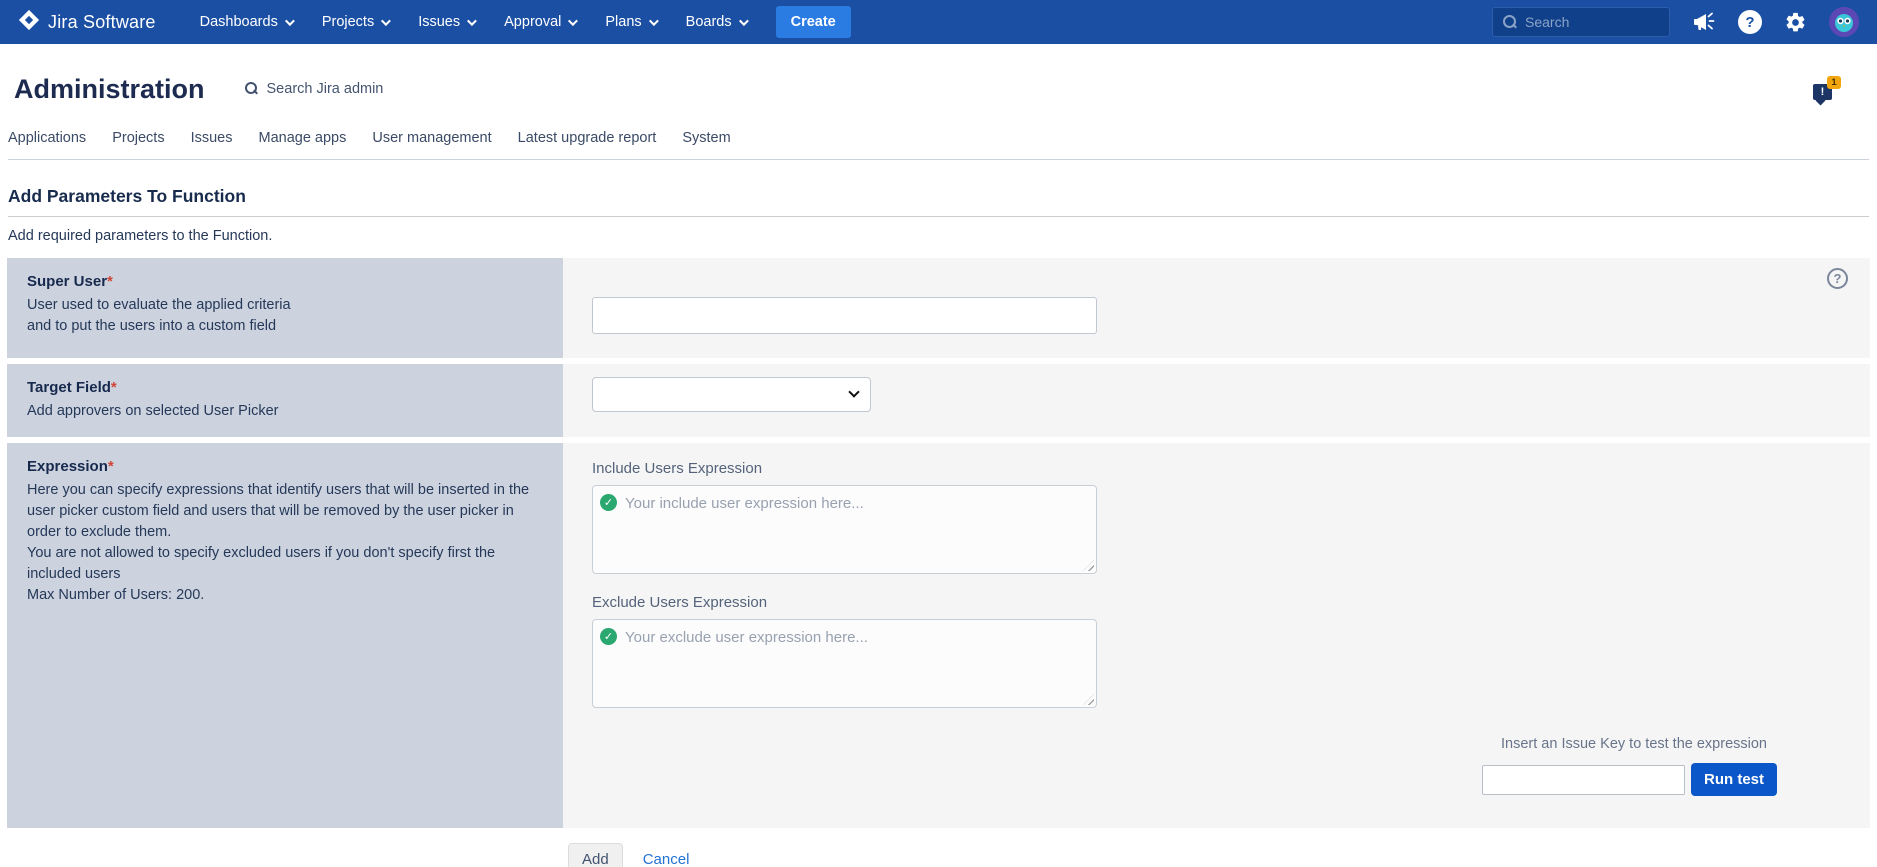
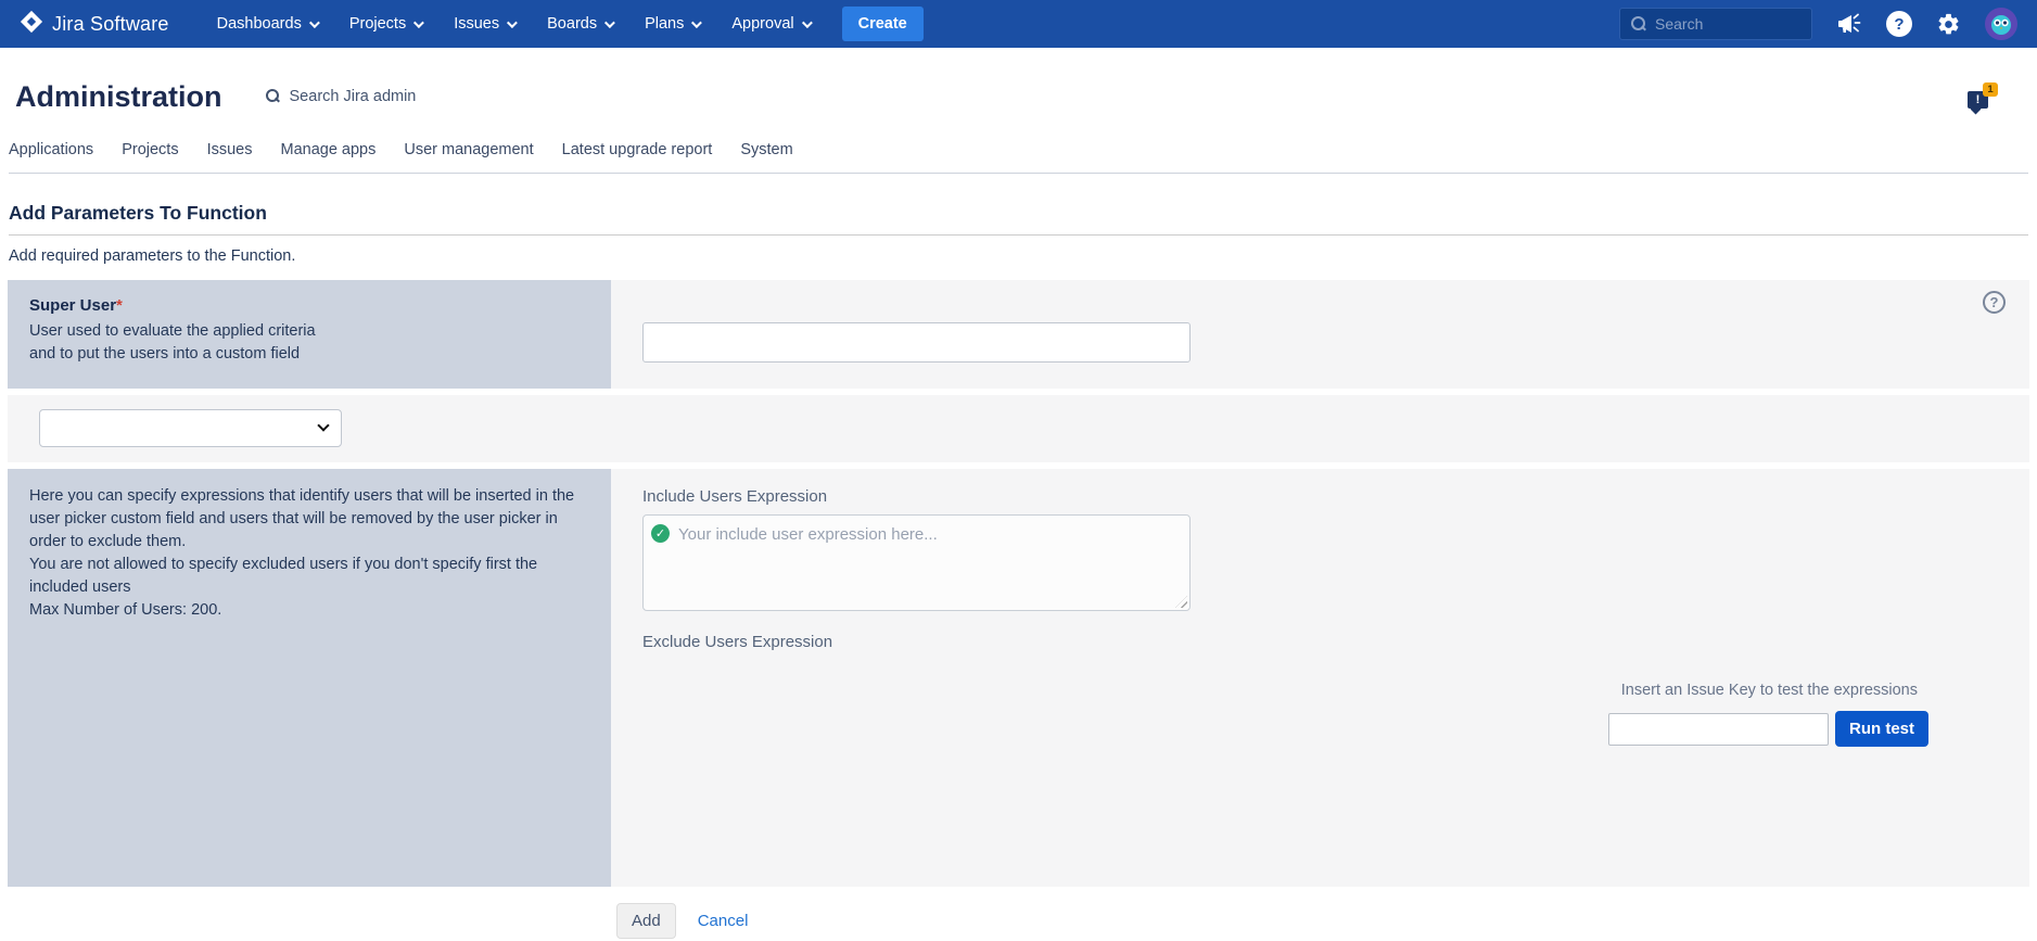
  Jira Software
  Dashboards
  Projects
  Issues
- Approval
+ Boards
  Plans
- Boards
+ Approval
  Create
  Search
  Administration
  Search Jira admin
  1
  Applications
  Projects
  Issues
  Manage apps
  User management
  Latest upgrade report
  System
  Add Parameters To Function
  Add required parameters to the Function.
  Super User*
  User used to evaluate the applied criteria
  and to put the users into a custom field
- Target Field*
- Add approvers on selected User Picker
- Expression*
  Here you can specify expressions that identify users that will be inserted in the user picker custom field and users that will be removed by the user picker in order to exclude them.
  You are not allowed to specify excluded users if you don't specify first the included users
  Max Number of Users: 200.
  Include Users Expression
  Your include user expression here...
  Exclude Users Expression
- Your exclude user expression here...
- Insert an Issue Key to test the expression
+ Insert an Issue Key to test the expressions
  Run test
  Add
  Cancel
